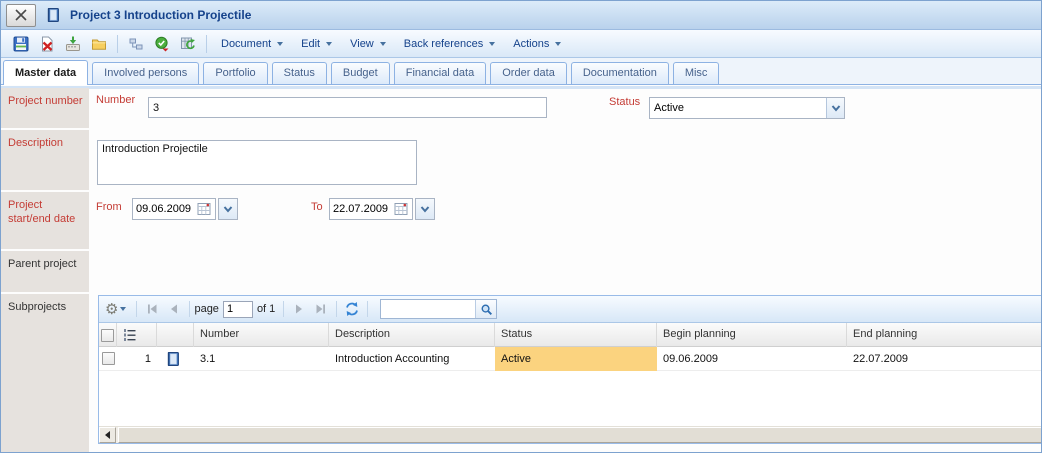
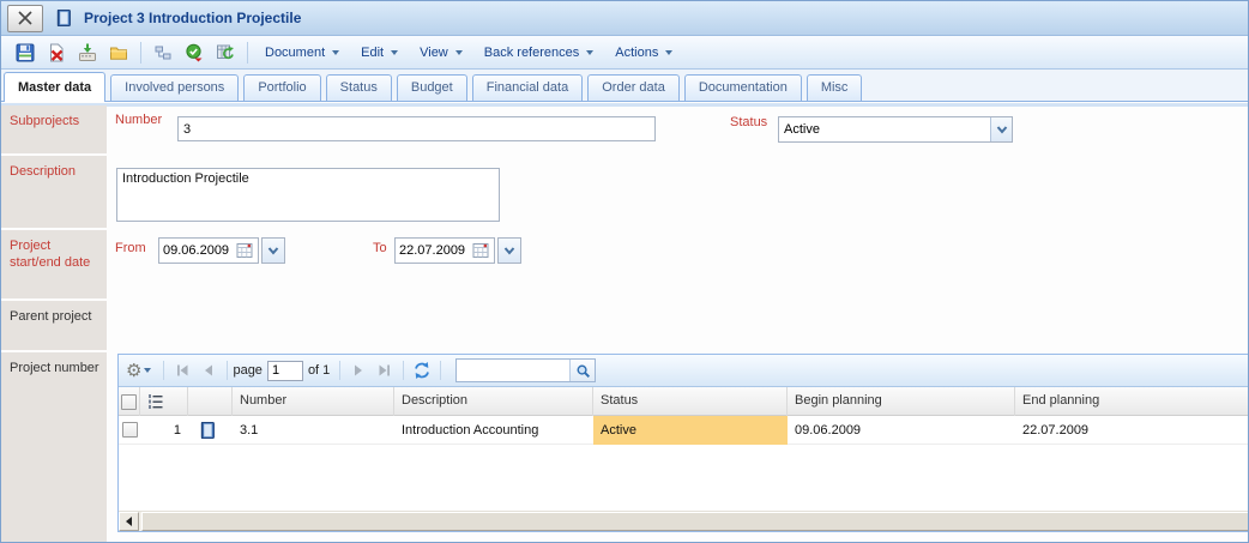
  Project 3 Introduction Projectile
  Document
  Edit
  View
  Back references
  Actions
  Master data
  Involved persons
  Portfolio
  Status
  Budget
  Financial data
  Order data
  Documentation
  Misc
- Project number
+ Subprojects
  Description
  Project start/end date
  Parent project
- Subprojects
+ Project number
  Number
  3
  Status
  Active
  Introduction Projectile
  From
  09.06.2009
  To
  22.07.2009
  ⚙
  page
  1
  of 1
  Number
  Description
  Status
  Begin planning
  End planning
  1
  3.1
  Introduction Accounting
  Active
  09.06.2009
  22.07.2009
